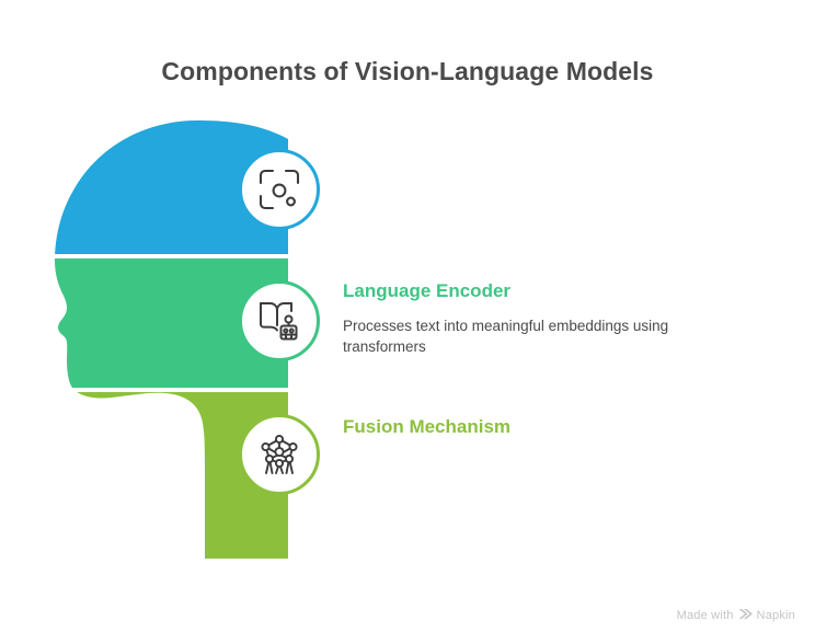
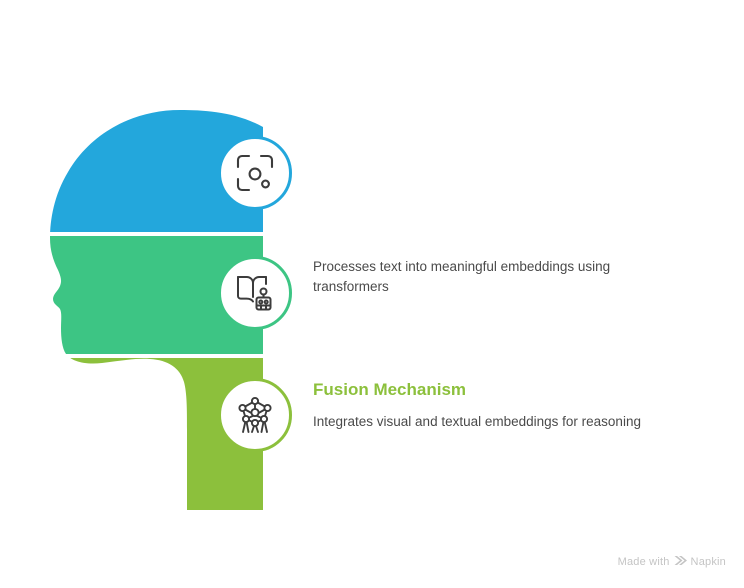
- Components of Vision-Language Models
- Language Encoder
  Processes text into meaningful embeddings using transformers
  Fusion Mechanism
+ Integrates visual and textual embeddings for reasoning
  Made with
  Napkin
